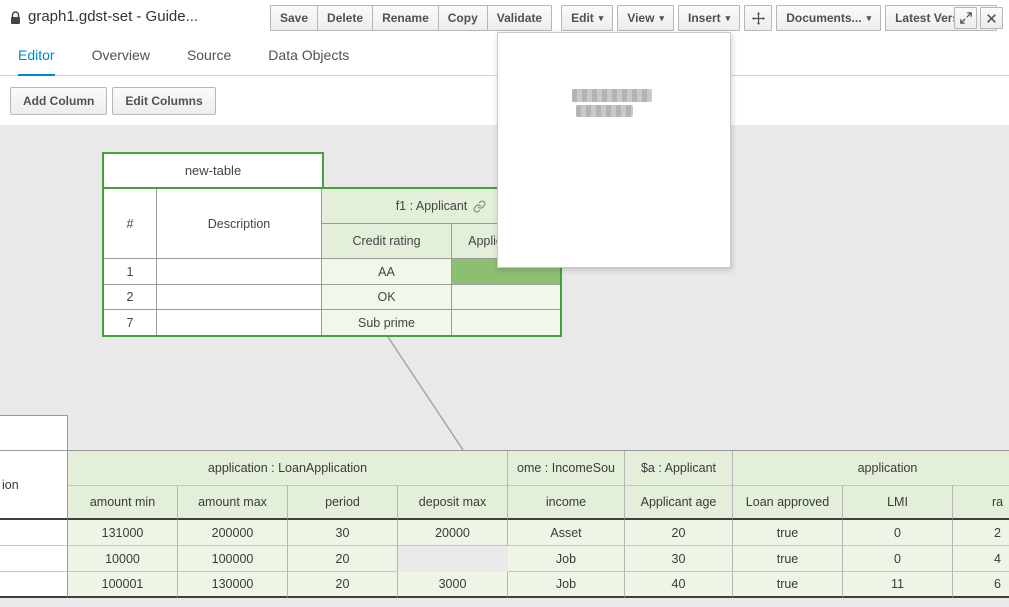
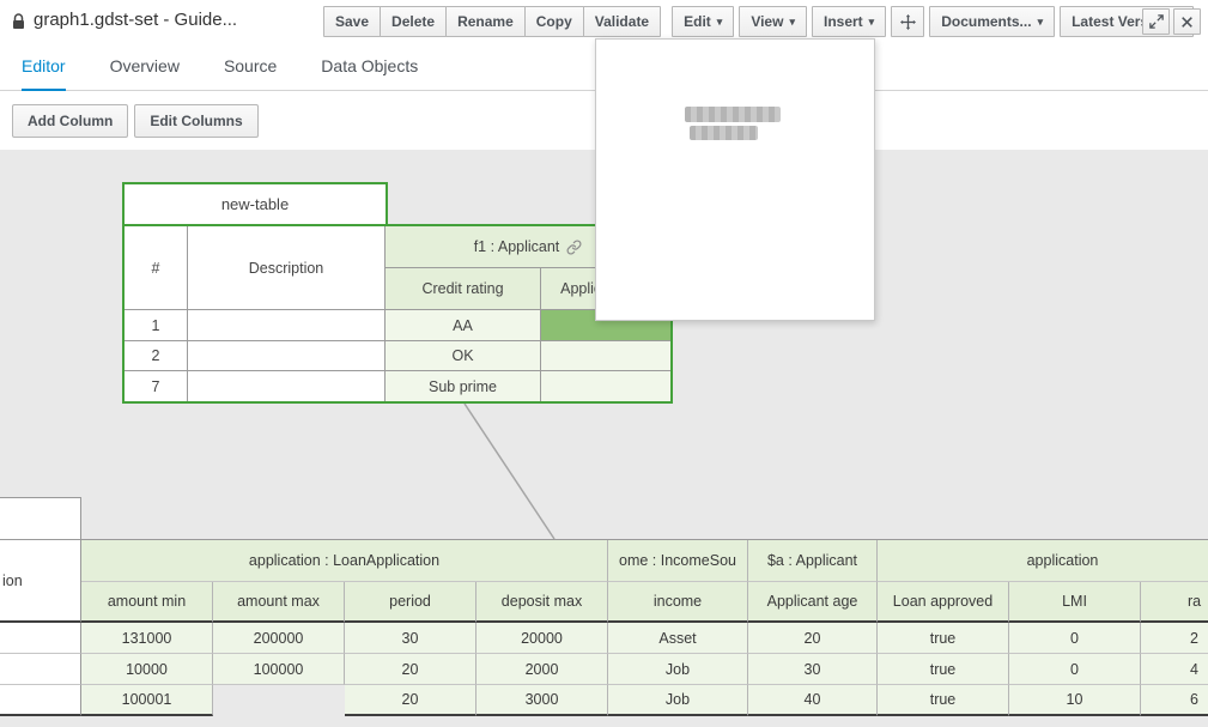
  ion
  application : LoanApplication
  ome : IncomeSou
  $a : Applicant
  application
  amount min
  amount max
  period
  deposit max
  income
  Applicant age
  Loan approved
  LMI
  ra
  131000
  200000
  30
  20000
  Asset
  20
  true
  0
  2
  10000
  100000
  20
+ 2000
  Job
  30
  true
  0
  4
  100001
- 130000
  20
  3000
  Job
  40
  true
- 11
+ 10
  6
  new-table
  #
  Description
  f1 : Applicant
  Credit rating
  1
  AA
  2
  OK
  7
  Sub prime
  graph1.gdst-set - Guide...
  Save
  Delete
  Rename
  Copy
  Validate
  Edit
  ▾
  View
  ▾
  Insert
  ▾
  Documents...
  ▾
  Editor
  Overview
  Source
  Data Objects
  Add Column
  Edit Columns
